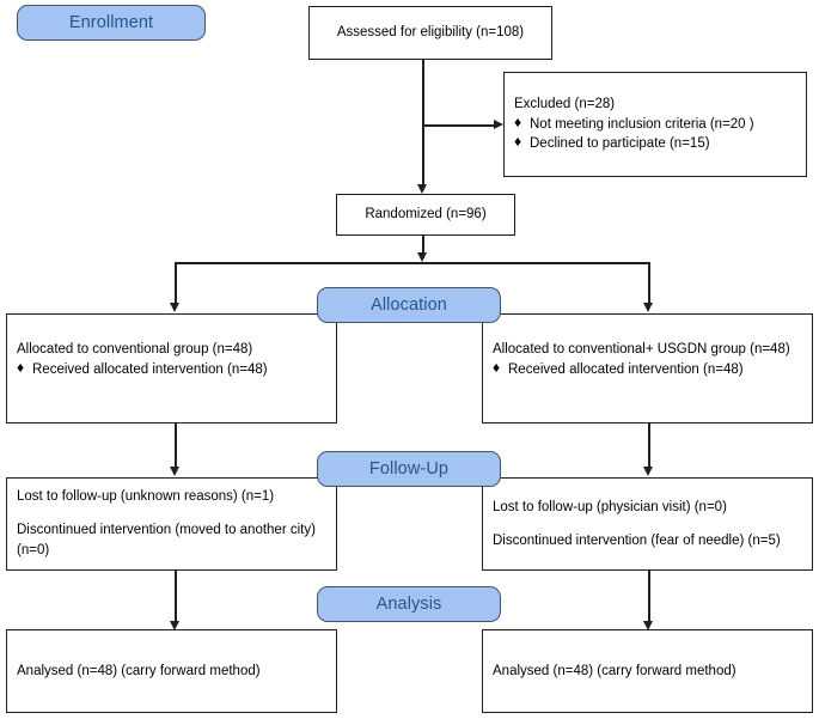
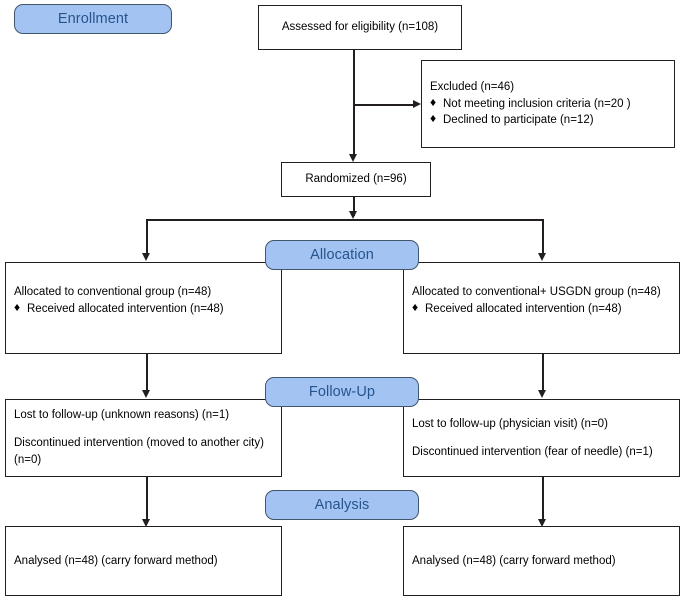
  Enrollment
  Assessed for eligibility (n=108)
- Excluded (n=28)
+ Excluded (n=46)
  ♦
  Not meeting inclusion criteria (n=20 )
  ♦
- Declined to participate (n=15)
+ Declined to participate (n=12)
  Randomized (n=96)
  Allocation
  Allocated to conventional group (n=48)
  ♦
  Received allocated intervention (n=48)
  Allocated to conventional+ USGDN group (n=48)
  ♦
  Received allocated intervention (n=48)
  Follow-Up
  Lost to follow-up (unknown reasons) (n=1)
  Discontinued intervention (moved to another city) (n=0)
  Lost to follow-up (physician visit) (n=0)
- Discontinued intervention (fear of needle) (n=5)
+ Discontinued intervention (fear of needle) (n=1)
  Analysis
  Analysed (n=48) (carry forward method)
  Analysed (n=48) (carry forward method)
